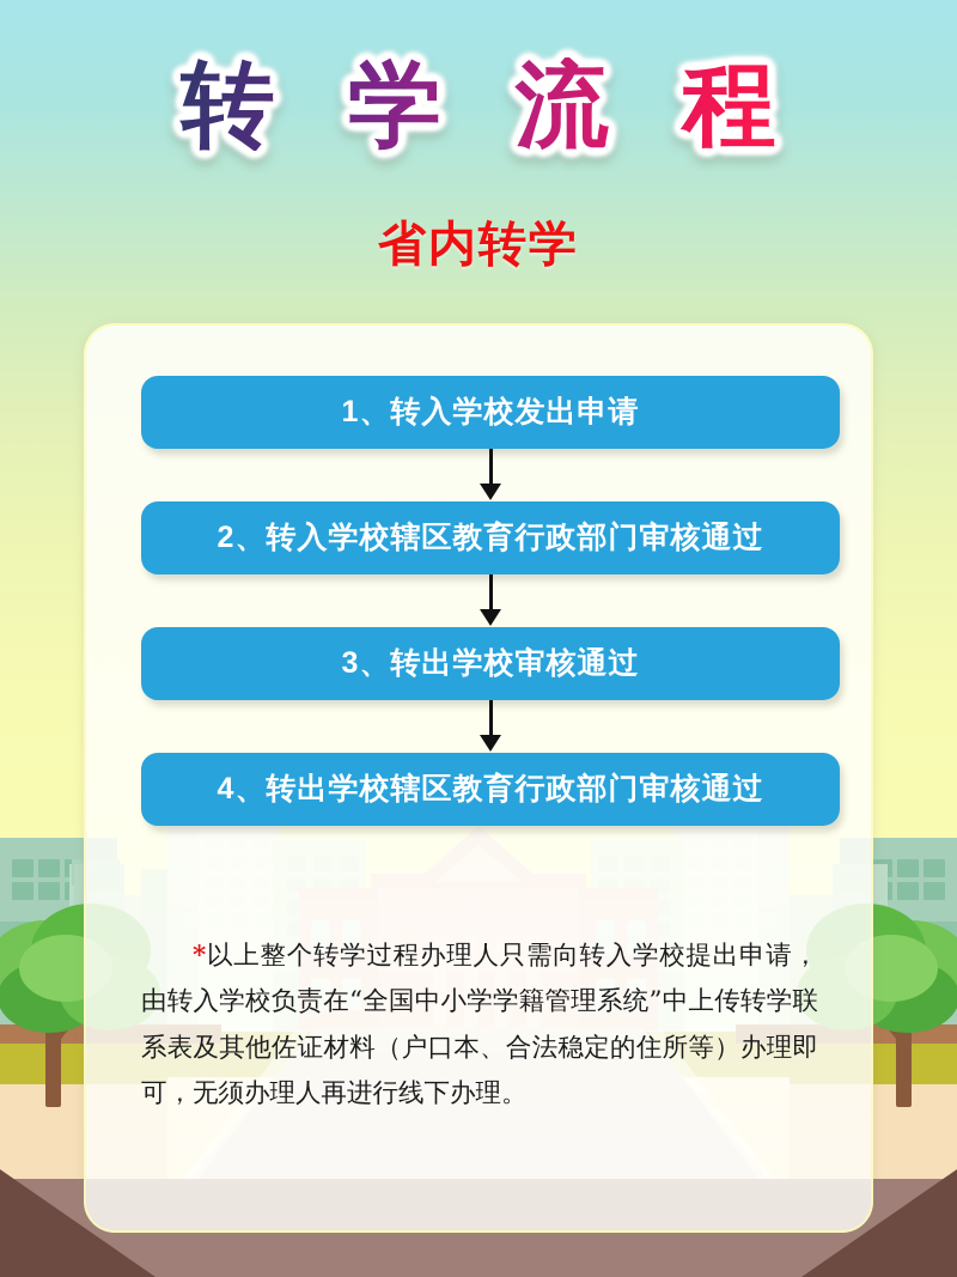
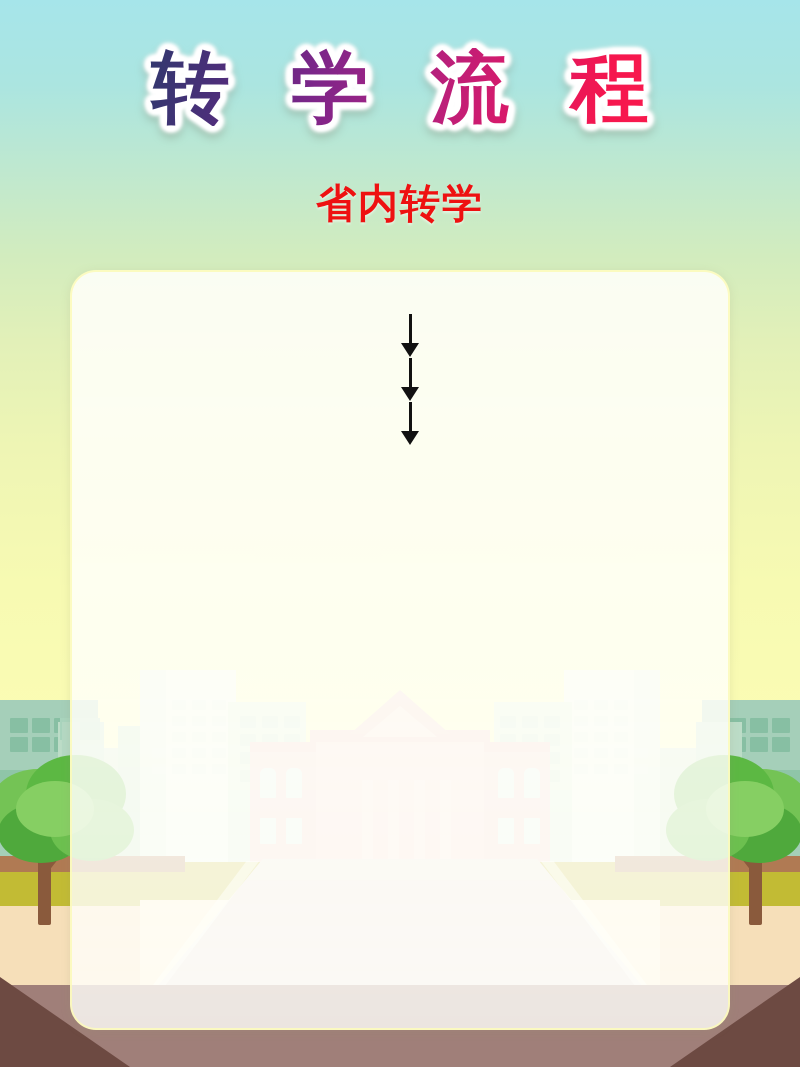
  转 学 流 程
  省内转学
- 1、转入学校发出申请
- 2、转入学校辖区教育行政部门审核通过
- 3、转出学校审核通过
- 4、转出学校辖区教育行政部门审核通过
- *以上整个转学过程办理人只需向转入学校提出申请，由转入学校负责在“全国中小学学籍管理系统”中上传转学联系表及其他佐证材料（户口本、合法稳定的住所等）办理即可，无须办理人再进行线下办理。
